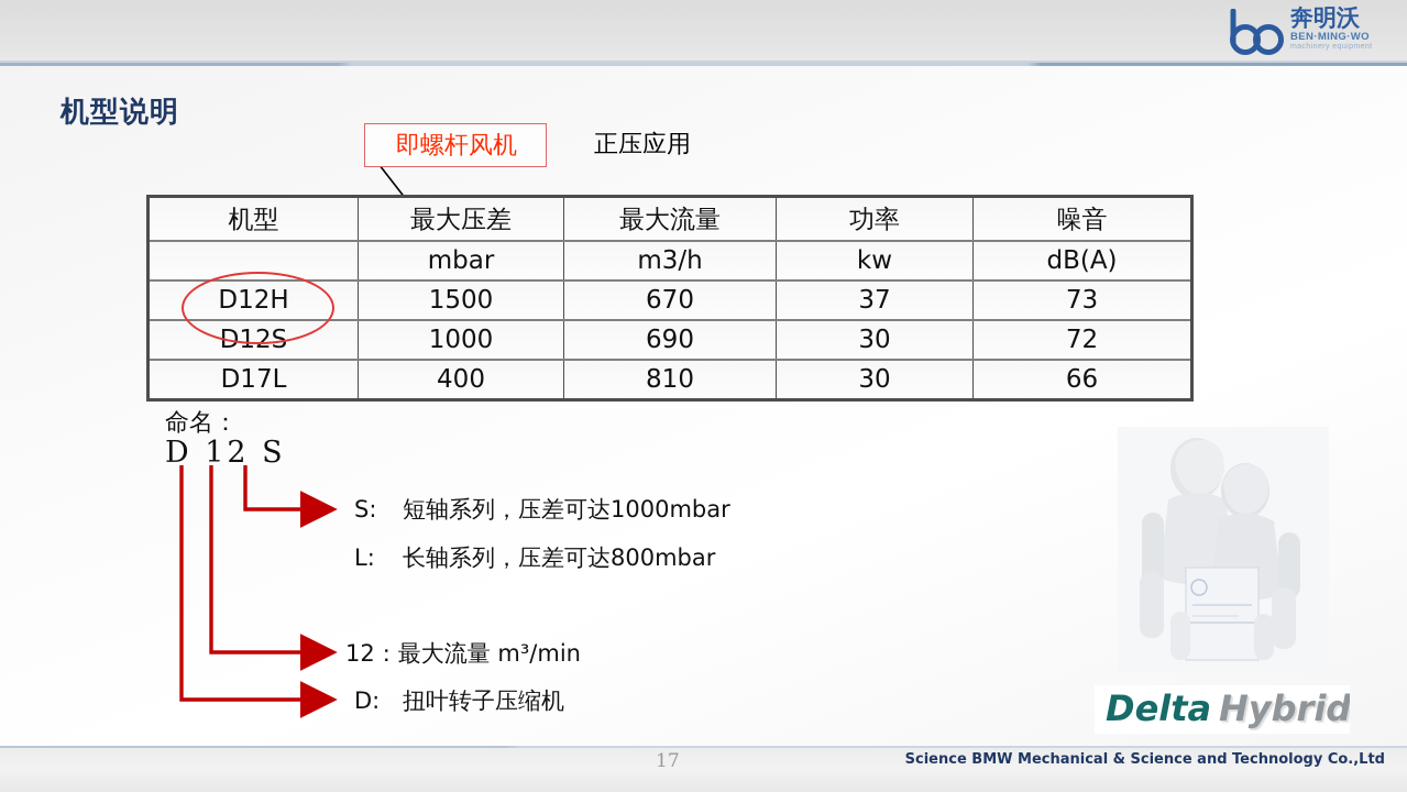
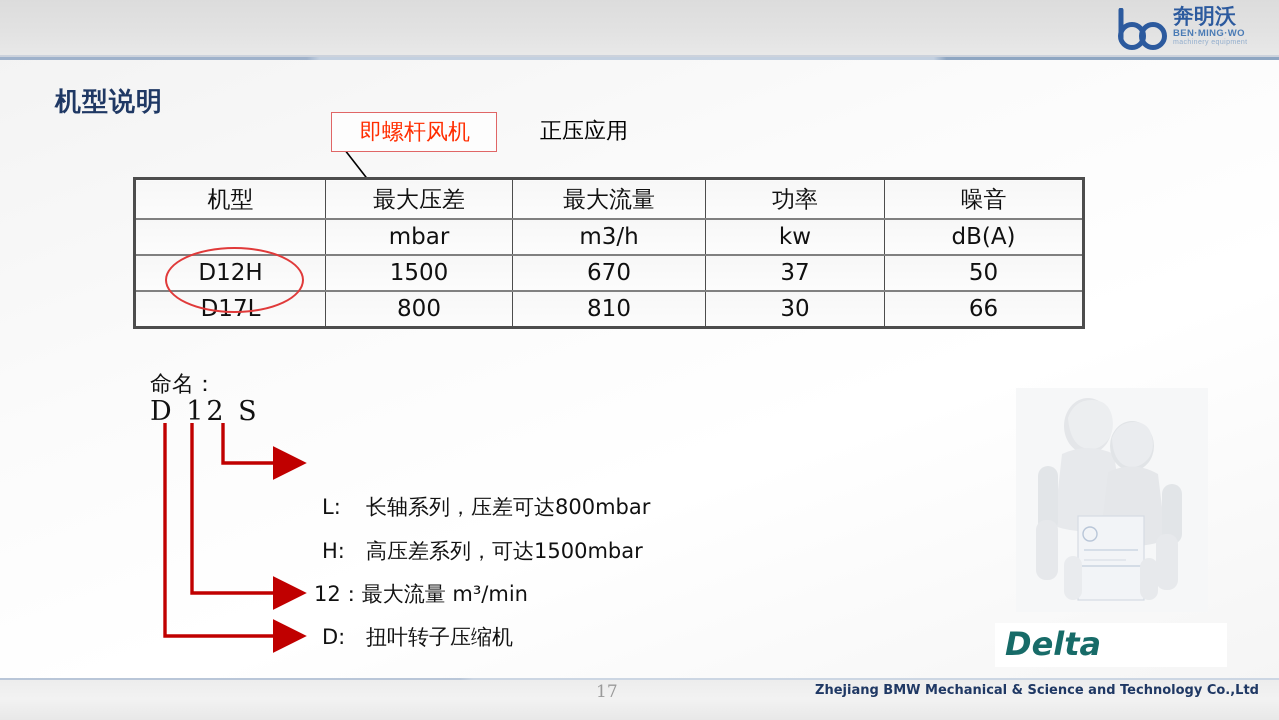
  奔明沃
  BEN·MING·WO
  机型说明
  即螺杆风机
  正压应用
  机型	最大压差	最大流量	功率	噪音
  	mbar	m3/h	kw	dB(A)
- D12H	1500	670	37	73
+ D12H	1500	670	37	50
- D12S	1000	690	30	72
- D17L	400	810	30	66
+ D17L	800	810	30	66
  命名：
  D 12 S
- S: 短轴系列，压差可达1000mbar
  L: 长轴系列，压差可达800mbar
+ H: 高压差系列，可达1500mbar
  12：最大流量 m³/min
  D: 扭叶转子压缩机
  Delta
- Hybrid
  17
- Science BMW Mechanical & Science and Technology Co.,Ltd
+ Zhejiang BMW Mechanical & Science and Technology Co.,Ltd
